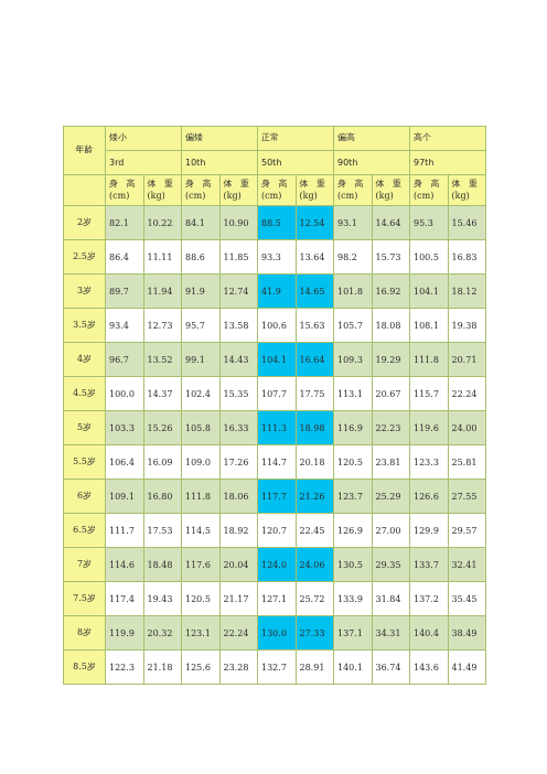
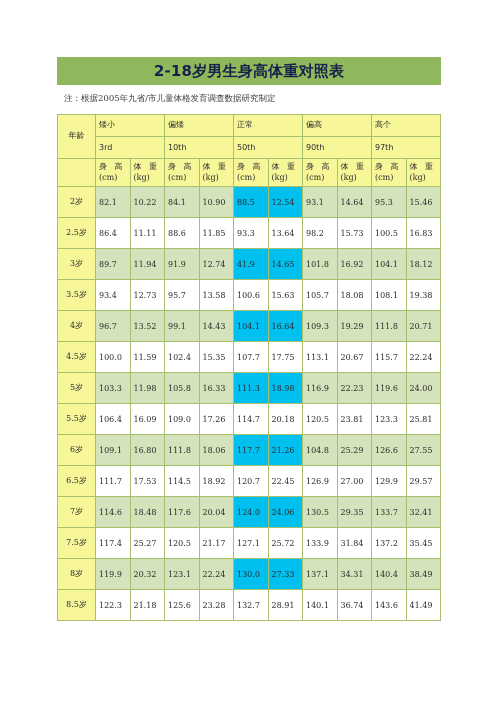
+ 2-18岁男生身高体重对照表
+ 注：根据2005年九省/市儿童体格发育调查数据研究制定
  年龄	矮小	偏矮	正常	偏高	高个
  3rd	10th	50th	90th	97th
  	身 高(cm)	体 重(kg)	身 高(cm)	体 重(kg)	身 高(cm)	体 重(kg)	身 高(cm)	体 重(kg)	身 高(cm)	体 重(kg)
  2岁	82.1	10.22	84.1	10.90	88.5	12.54	93.1	14.64	95.3	15.46
  2.5岁	86.4	11.11	88.6	11.85	93.3	13.64	98.2	15.73	100.5	16.83
  3岁	89.7	11.94	91.9	12.74	41.9	14.65	101.8	16.92	104.1	18.12
  3.5岁	93.4	12.73	95.7	13.58	100.6	15.63	105.7	18.08	108.1	19.38
  4岁	96.7	13.52	99.1	14.43	104.1	16.64	109.3	19.29	111.8	20.71
- 4.5岁	100.0	14.37	102.4	15.35	107.7	17.75	113.1	20.67	115.7	22.24
+ 4.5岁	100.0	11.59	102.4	15.35	107.7	17.75	113.1	20.67	115.7	22.24
- 5岁	103.3	15.26	105.8	16.33	111.3	18.98	116.9	22.23	119.6	24.00
+ 5岁	103.3	11.98	105.8	16.33	111.3	18.98	116.9	22.23	119.6	24.00
  5.5岁	106.4	16.09	109.0	17.26	114.7	20.18	120.5	23.81	123.3	25.81
- 6岁	109.1	16.80	111.8	18.06	117.7	21.26	123.7	25.29	126.6	27.55
+ 6岁	109.1	16.80	111.8	18.06	117.7	21.26	104.8	25.29	126.6	27.55
  6.5岁	111.7	17.53	114.5	18.92	120.7	22.45	126.9	27.00	129.9	29.57
  7岁	114.6	18.48	117.6	20.04	124.0	24.06	130.5	29.35	133.7	32.41
- 7.5岁	117.4	19.43	120.5	21.17	127.1	25.72	133.9	31.84	137.2	35.45
+ 7.5岁	117.4	25.27	120.5	21.17	127.1	25.72	133.9	31.84	137.2	35.45
  8岁	119.9	20.32	123.1	22.24	130.0	27.33	137.1	34.31	140.4	38.49
  8.5岁	122.3	21.18	125.6	23.28	132.7	28.91	140.1	36.74	143.6	41.49
